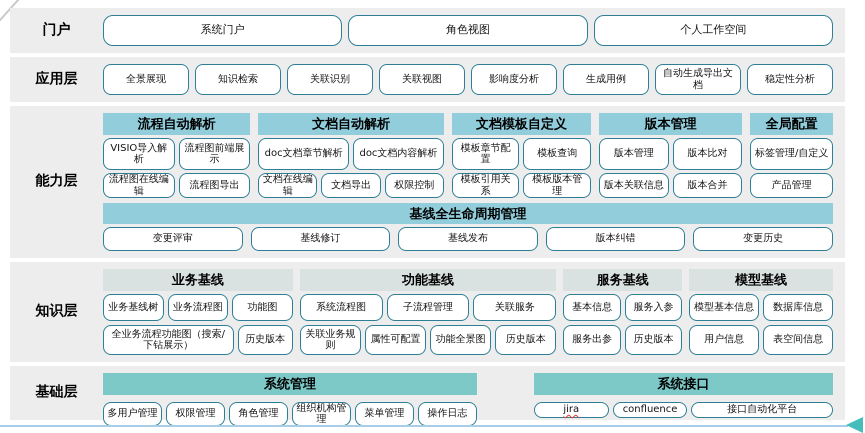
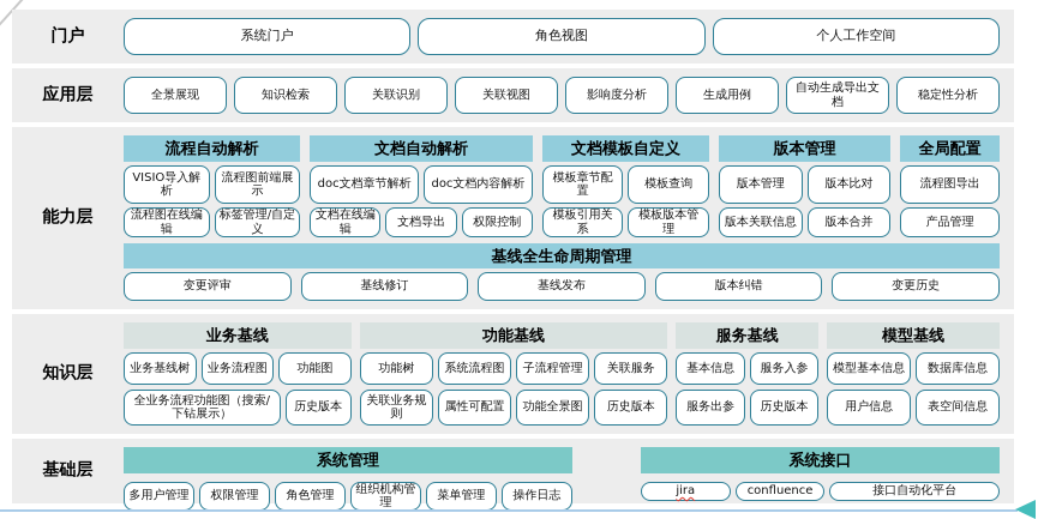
  门户
  系统门户
  角色视图
  个人工作空间
  应用层
  全景展现
  知识检索
  关联识别
  关联视图
  影响度分析
  生成用例
  自动生成导出文档
  稳定性分析
  能力层
  流程自动解析
  VISIO导入解析
  流程图前端展示
  流程图在线编辑
- 流程图导出
+ 标签管理/自定义
  文档自动解析
  doc文档章节解析
  doc文档内容解析
  文档在线编辑
  文档导出
  权限控制
  文档模板自定义
  模板章节配置
  模板查询
  模板引用关系
  模板版本管理
  版本管理
  版本管理
  版本比对
  版本关联信息
  版本合并
  全局配置
- 标签管理/自定义
+ 流程图导出
  产品管理
  基线全生命周期管理
  变更评审
  基线修订
  基线发布
  版本纠错
  变更历史
  知识层
  业务基线
  业务基线树
  业务流程图
  功能图
  全业务流程功能图（搜索/下钻展示）
  历史版本
  功能基线
+ 功能树
  系统流程图
  子流程管理
  关联服务
  关联业务规则
  属性可配置
  功能全景图
  历史版本
  服务基线
  基本信息
  服务入参
  服务出参
  历史版本
  模型基线
  模型基本信息
  数据库信息
  用户信息
  表空间信息
  基础层
  系统管理
  多用户管理
  权限管理
  角色管理
  组织机构管理
  菜单管理
  操作日志
  系统接口
  jira
  confluence
  接口自动化平台
